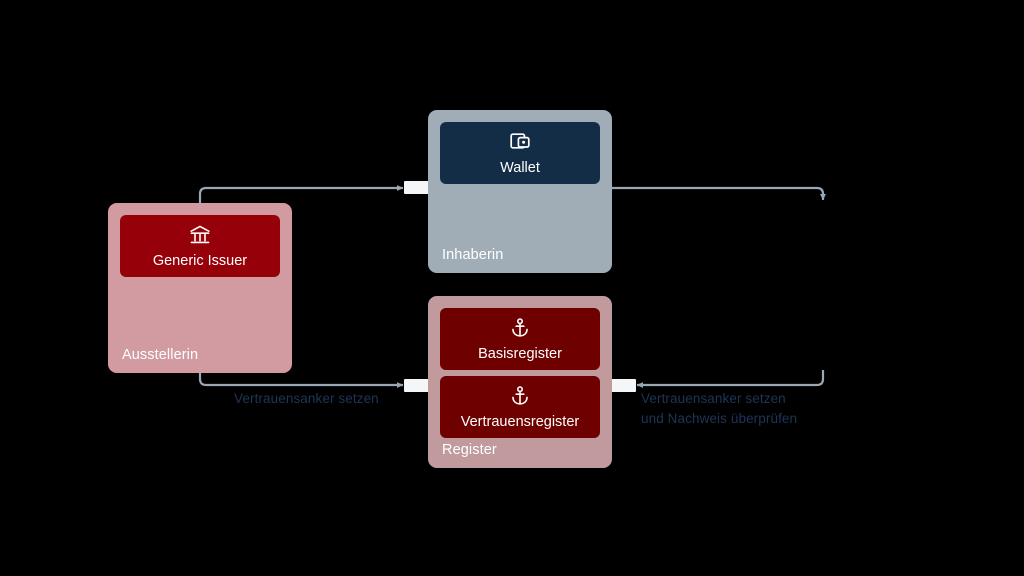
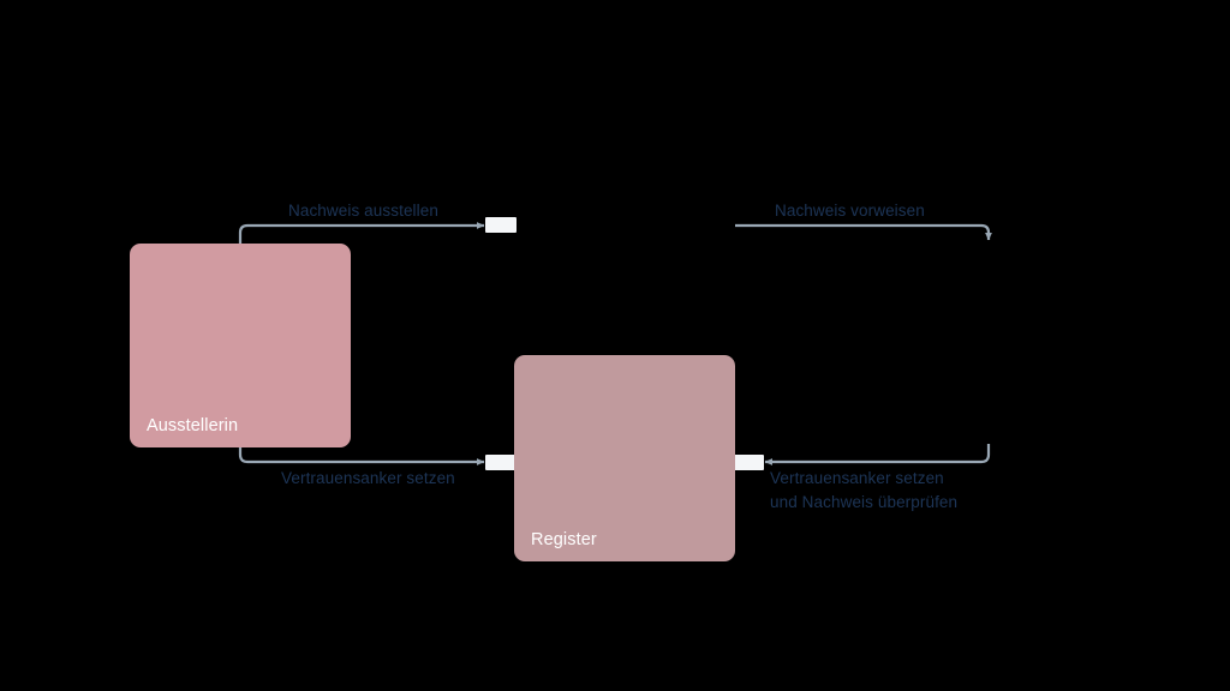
- Generic Issuer
  Ausstellerin
- Wallet
- Inhaberin
- Basisregister
- Vertrauensregister
  Register
+ Nachweis ausstellen
+ Nachweis vorweisen
  Vertrauensanker setzen
  Vertrauensanker setzen
  und Nachweis überprüfen
